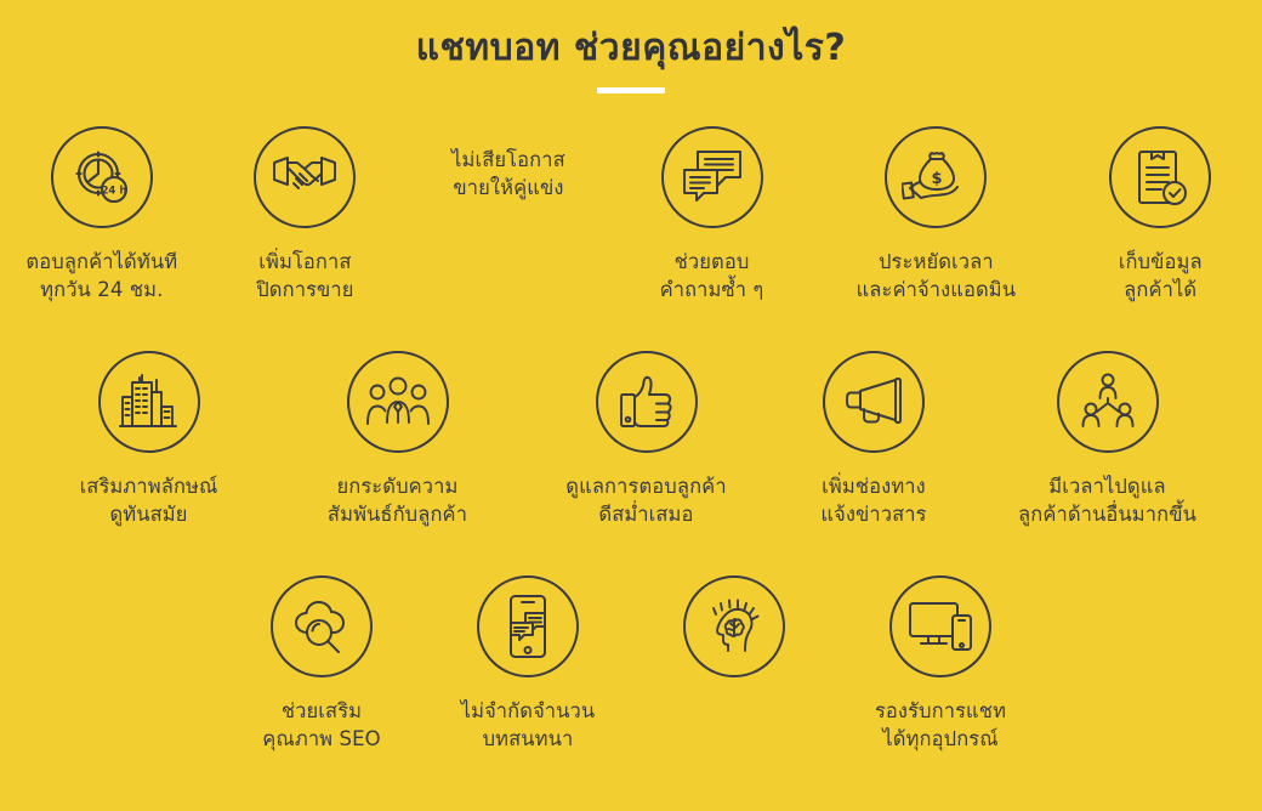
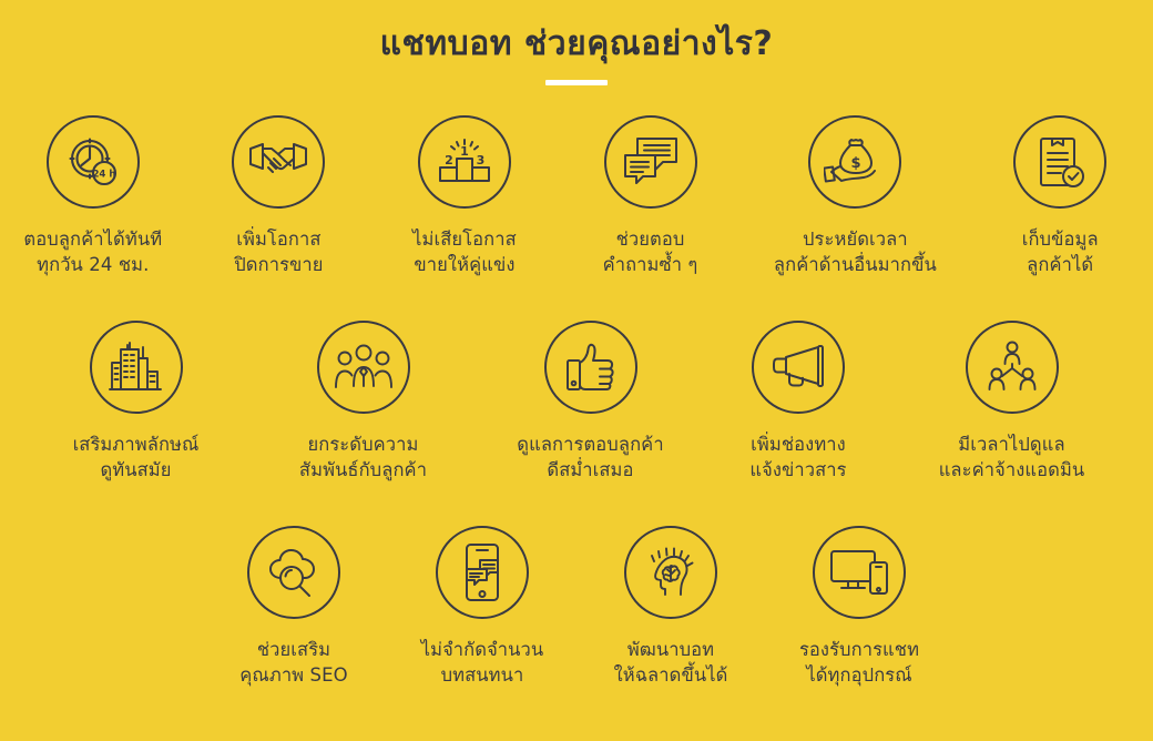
  แชทบอท ช่วยคุณอย่างไร?
  24 h
  ตอบลูกค้าได้ทันที
  ทุกวัน 24 ชม.
  เพิ่มโอกาส
  ปิดการขาย
+ 1
+ 2
+ 3
  ไม่เสียโอกาส
  ขายให้คู่แข่ง
  ช่วยตอบ
  คำถามซ้ำ ๆ
  $
  ประหยัดเวลา
- และค่าจ้างแอดมิน
+ ลูกค้าด้านอื่นมากขึ้น
  เก็บข้อมูล
  ลูกค้าได้
  เสริมภาพลักษณ์
  ดูทันสมัย
  ยกระดับความ
  สัมพันธ์กับลูกค้า
  ดูแลการตอบลูกค้า
  ดีสม่ำเสมอ
  เพิ่มช่องทาง
  แจ้งข่าวสาร
  มีเวลาไปดูแล
- ลูกค้าด้านอื่นมากขึ้น
+ และค่าจ้างแอดมิน
  ช่วยเสริม
  คุณภาพ SEO
  ไม่จำกัดจำนวน
  บทสนทนา
+ พัฒนาบอท
+ ให้ฉลาดขึ้นได้
  รองรับการแชท
  ได้ทุกอุปกรณ์
